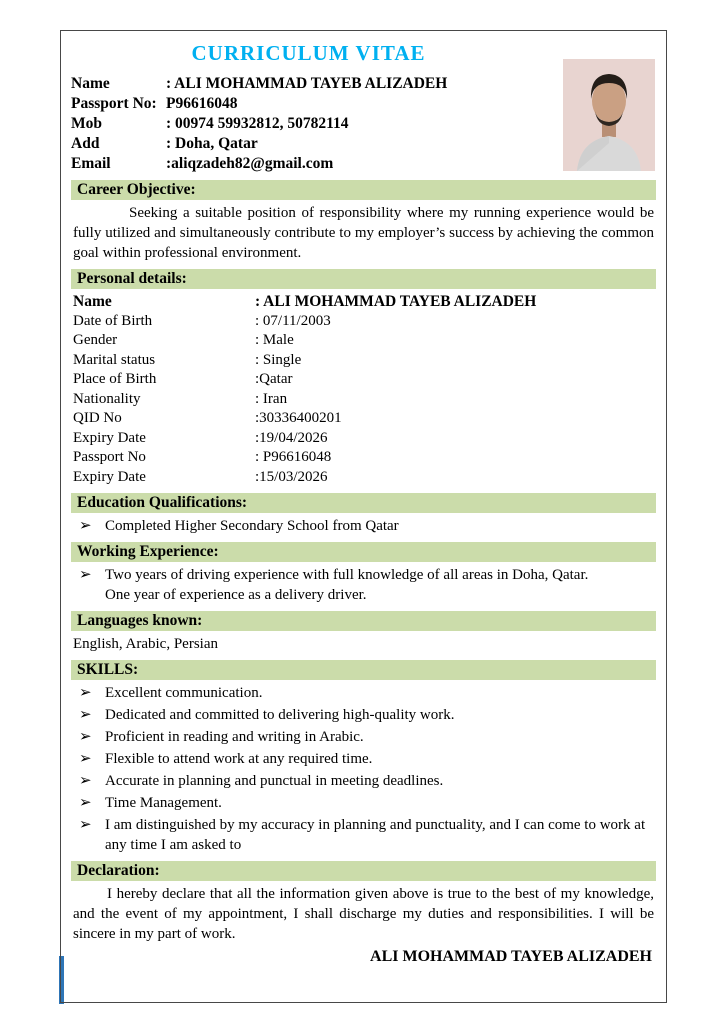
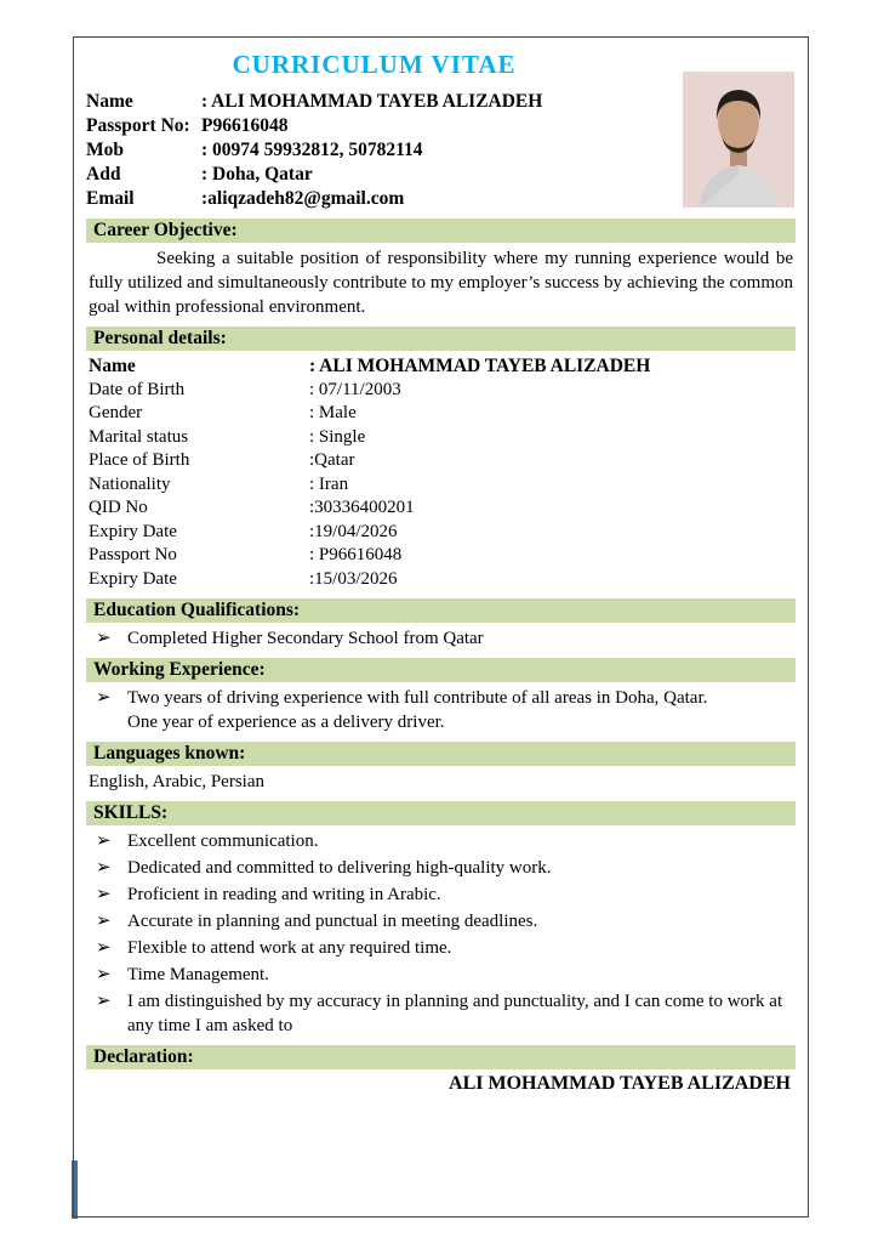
  CURRICULUM VITAE
  Name
  : ALI MOHAMMAD TAYEB ALIZADEH
  Passport No:
  P96616048
  Mob
  : 00974 59932812, 50782114
  Add
  : Doha, Qatar
  Email
  :aliqzadeh82@gmail.com
  Career Objective:
  Seeking a suitable position of responsibility where my running experience would be fully utilized and simultaneously contribute to my employer’s success by achieving the common goal within professional environment.
  Personal details:
  Name
  : ALI MOHAMMAD TAYEB ALIZADEH
  Date of Birth
  : 07/11/2003
  Gender
  : Male
  Marital status
  : Single
  Place of Birth
  :Qatar
  Nationality
  : Iran
  QID No
  :30336400201
  Expiry Date
  :19/04/2026
  Passport No
  : P96616048
  Expiry Date
  :15/03/2026
  Education Qualifications:
  ➢
  Completed Higher Secondary School from Qatar
  Working Experience:
  ➢
- Two years of driving experience with full knowledge of all areas in Doha, Qatar.
+ Two years of driving experience with full contribute of all areas in Doha, Qatar.
  One year of experience as a delivery driver.
  Languages known:
  English, Arabic, Persian
  SKILLS:
  ➢
  Excellent communication.
  ➢
  Dedicated and committed to delivering high-quality work.
  ➢
  Proficient in reading and writing in Arabic.
  ➢
- Flexible to attend work at any required time.
+ Accurate in planning and punctual in meeting deadlines.
  ➢
- Accurate in planning and punctual in meeting deadlines.
+ Flexible to attend work at any required time.
  ➢
  Time Management.
  ➢
  I am distinguished by my accuracy in planning and punctuality, and I can come to work at any time I am asked to
  Declaration:
- I hereby declare that all the information given above is true to the best of my knowledge, and the event of my appointment, I shall discharge my duties and responsibilities. I will be sincere in my part of work.
  ALI MOHAMMAD TAYEB ALIZADEH
